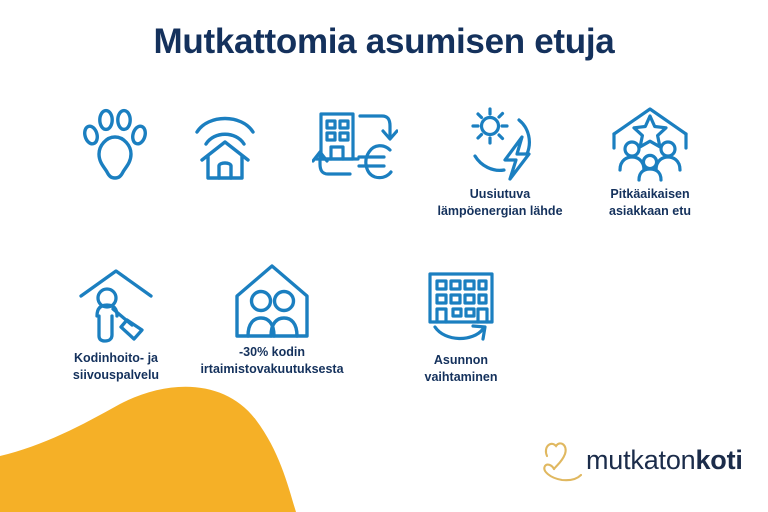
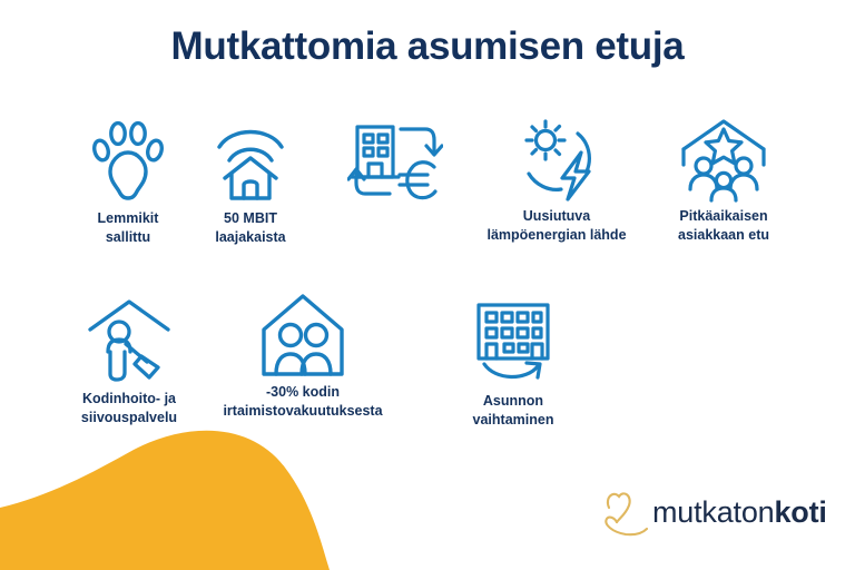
  Mutkattomia asumisen etuja
+ Lemmikit
+ sallittu
+ 50 MBIT
+ laajakaista
  Uusiutuva
  lämpöenergian lähde
  Pitkäaikaisen
  asiakkaan etu
  Kodinhoito- ja
  siivouspalvelu
  -30% kodin
  irtaimistovakuutuksesta
  Asunnon
  vaihtaminen
  mutkatonkoti
